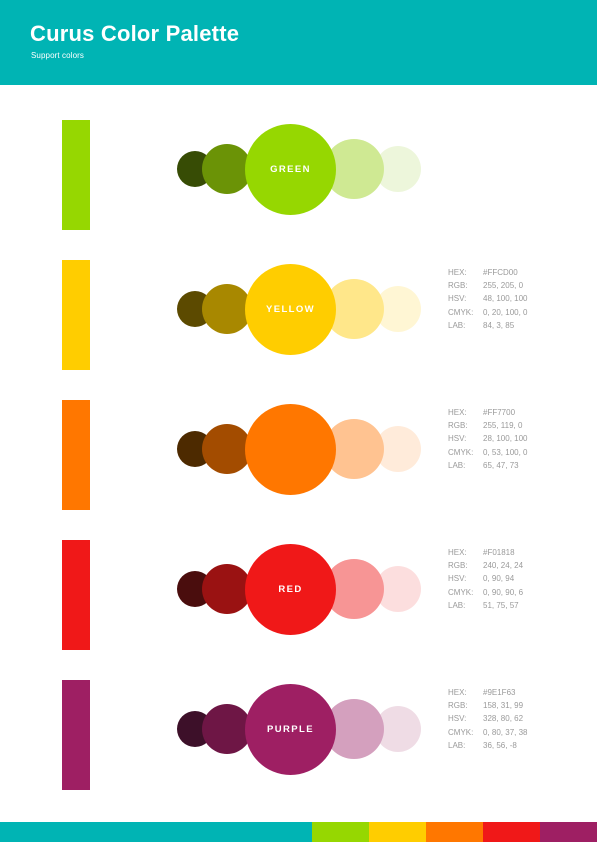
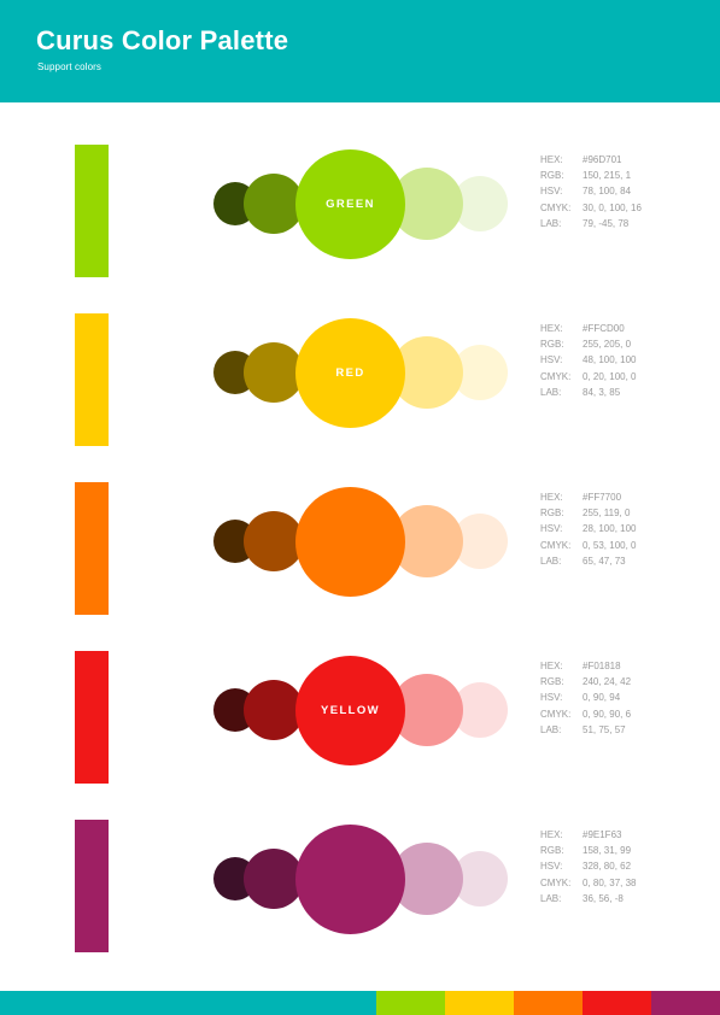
  Curus Color Palette
  Support colors
  GREEN
+ HEX: #96D701
+ RGB: 150, 215, 1
+ HSV: 78, 100, 84
+ CMYK: 30, 0, 100, 16
+ LAB: 79, -45, 78
- YELLOW
+ RED
  HEX: #FFCD00
  RGB: 255, 205, 0
  HSV: 48, 100, 100
  CMYK: 0, 20, 100, 0
  LAB: 84, 3, 85
  HEX: #FF7700
  RGB: 255, 119, 0
  HSV: 28, 100, 100
  CMYK: 0, 53, 100, 0
  LAB: 65, 47, 73
- RED
+ YELLOW
  HEX: #F01818
- RGB: 240, 24, 24
+ RGB: 240, 24, 42
  HSV: 0, 90, 94
  CMYK: 0, 90, 90, 6
  LAB: 51, 75, 57
- PURPLE
  HEX: #9E1F63
  RGB: 158, 31, 99
  HSV: 328, 80, 62
  CMYK: 0, 80, 37, 38
  LAB: 36, 56, -8
